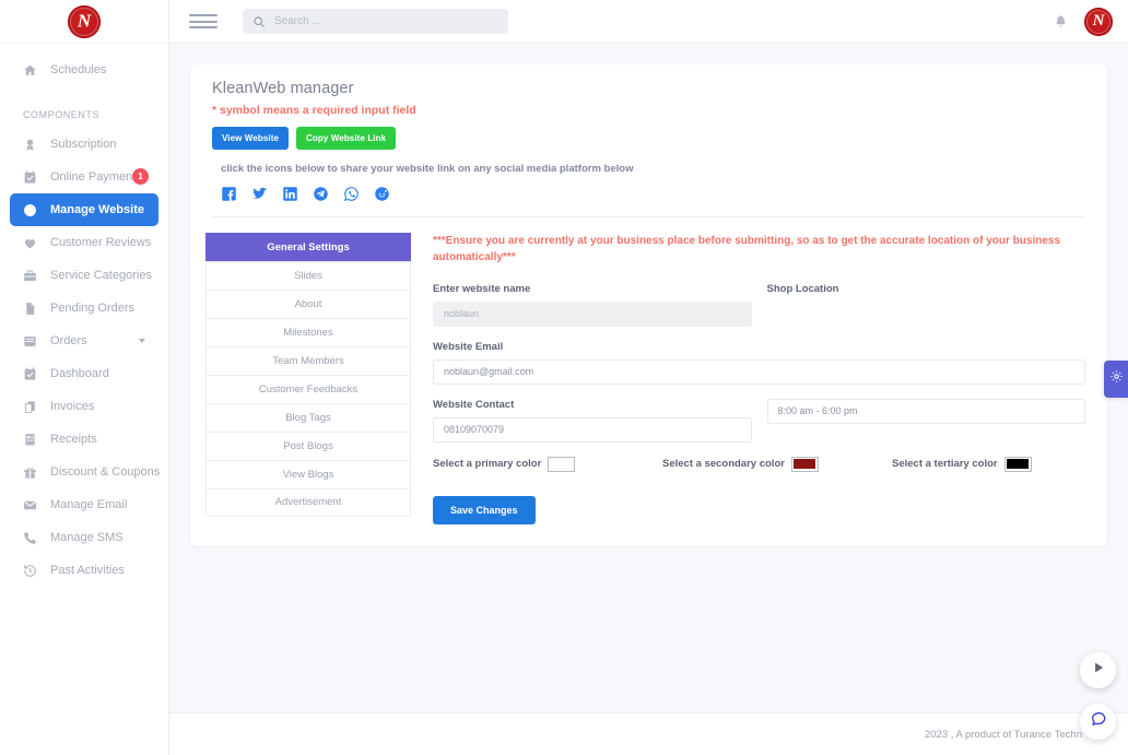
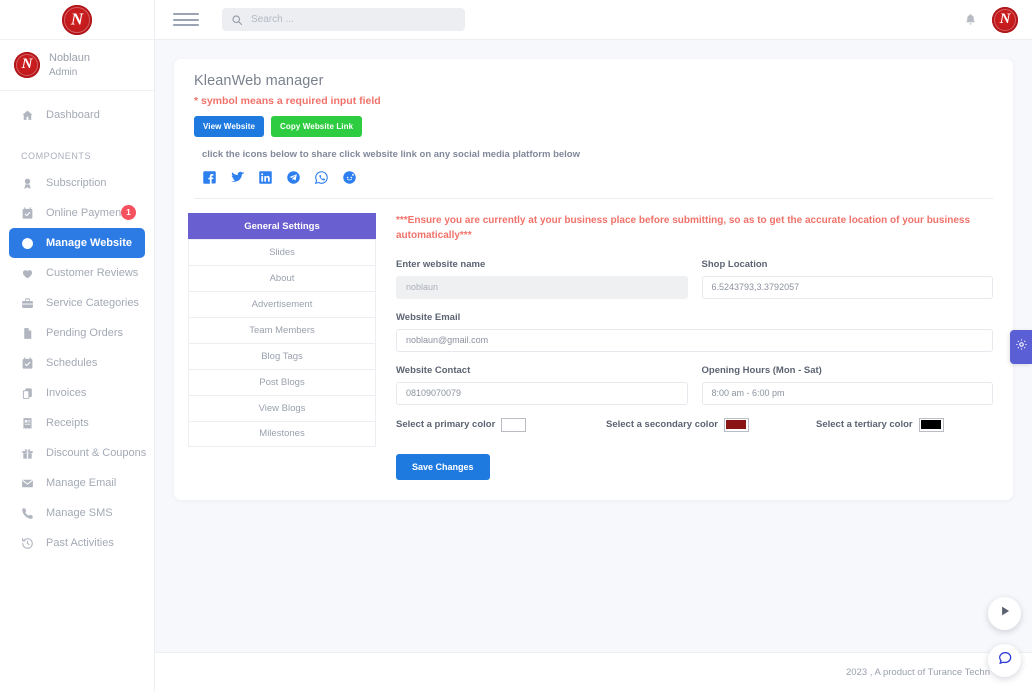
+ Noblaun
+ Admin
- Schedules
+ Dashboard
  COMPONENTS
  Subscription
  Online Paymen
  1
  Manage Website
  Customer Reviews
  Service Categories
  Pending Orders
- Orders
- Dashboard
+ Schedules
  Invoices
  Receipts
  Discount & Coupons
  Manage Email
  Manage SMS
  Past Activities
  Search ...
  KleanWeb manager
  * symbol means a required input field
  View Website
  Copy Website Link
- click the icons below to share your website link on any social media platform below
+ click the icons below to share click website link on any social media platform below
  General Settings
  Slides
  About
- Milestones
+ Advertisement
  Team Members
- Customer Feedbacks
  Blog Tags
  Post Blogs
  View Blogs
- Advertisement
+ Milestones
  ***Ensure you are currently at your business place before submitting, so as to get the accurate location of your business automatically***
  Enter website name
  noblaun
  Shop Location
+ 6.5243793,3.3792057
  Website Email
  noblaun@gmail.com
  Website Contact
  08109070079
+ Opening Hours (Mon - Sat)
  8:00 am - 6:00 pm
  Select a primary color
  Select a secondary color
  Select a tertiary color
  Save Changes
  2023 , A product of Turance Techn
